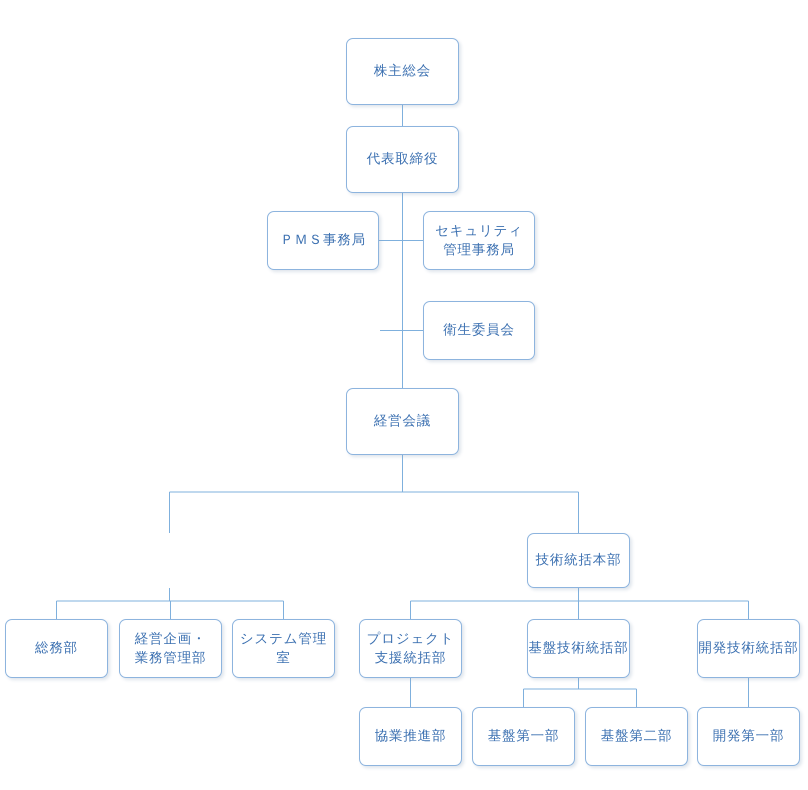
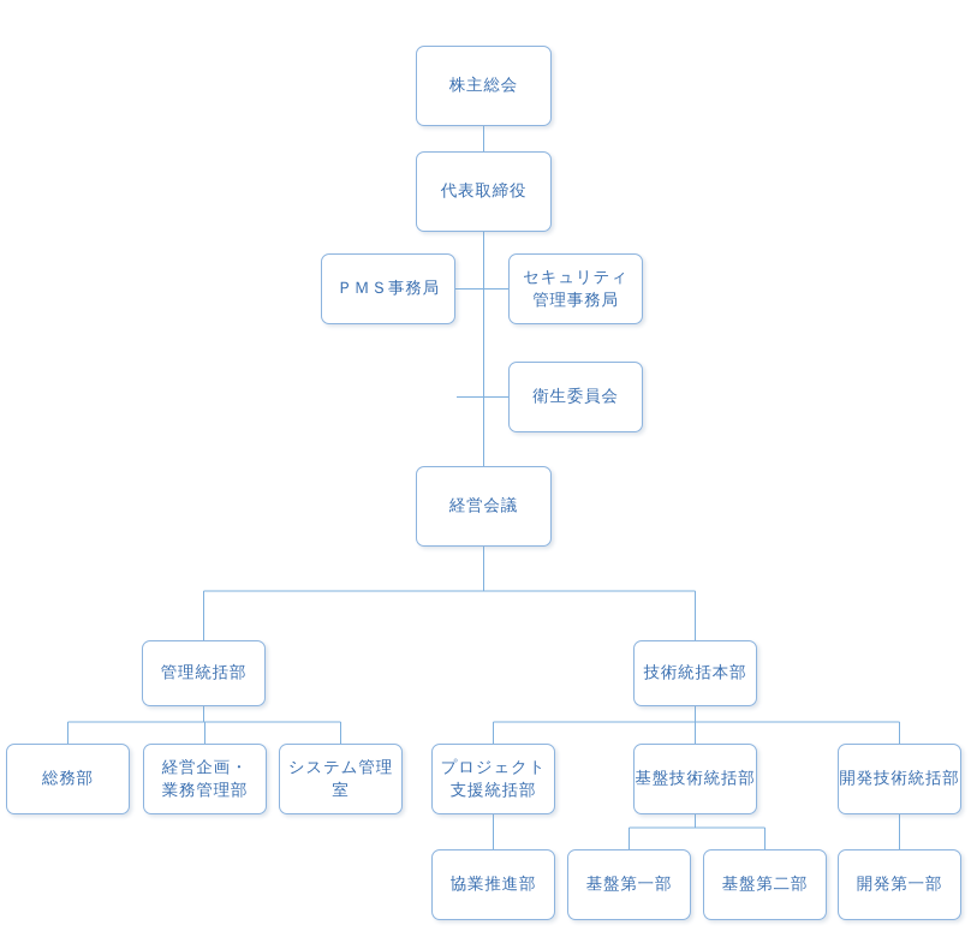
  株主総会
  代表取締役
  ＰＭＳ事務局
  セキュリティ
  管理事務局
  衛生委員会
  経営会議
+ 管理統括部
  技術統括本部
  総務部
  経営企画・
  業務管理部
  システム管理室
  プロジェクト
  支援統括部
  基盤技術統括部
  開発技術統括部
  協業推進部
  基盤第一部
  基盤第二部
  開発第一部
